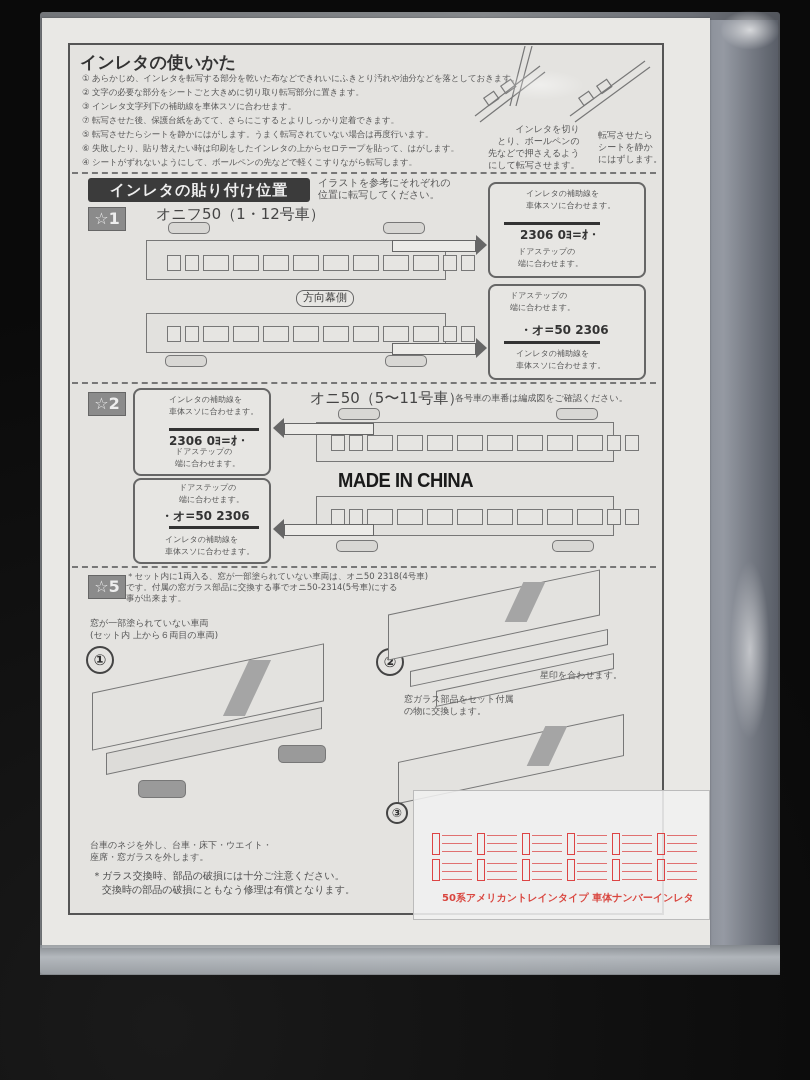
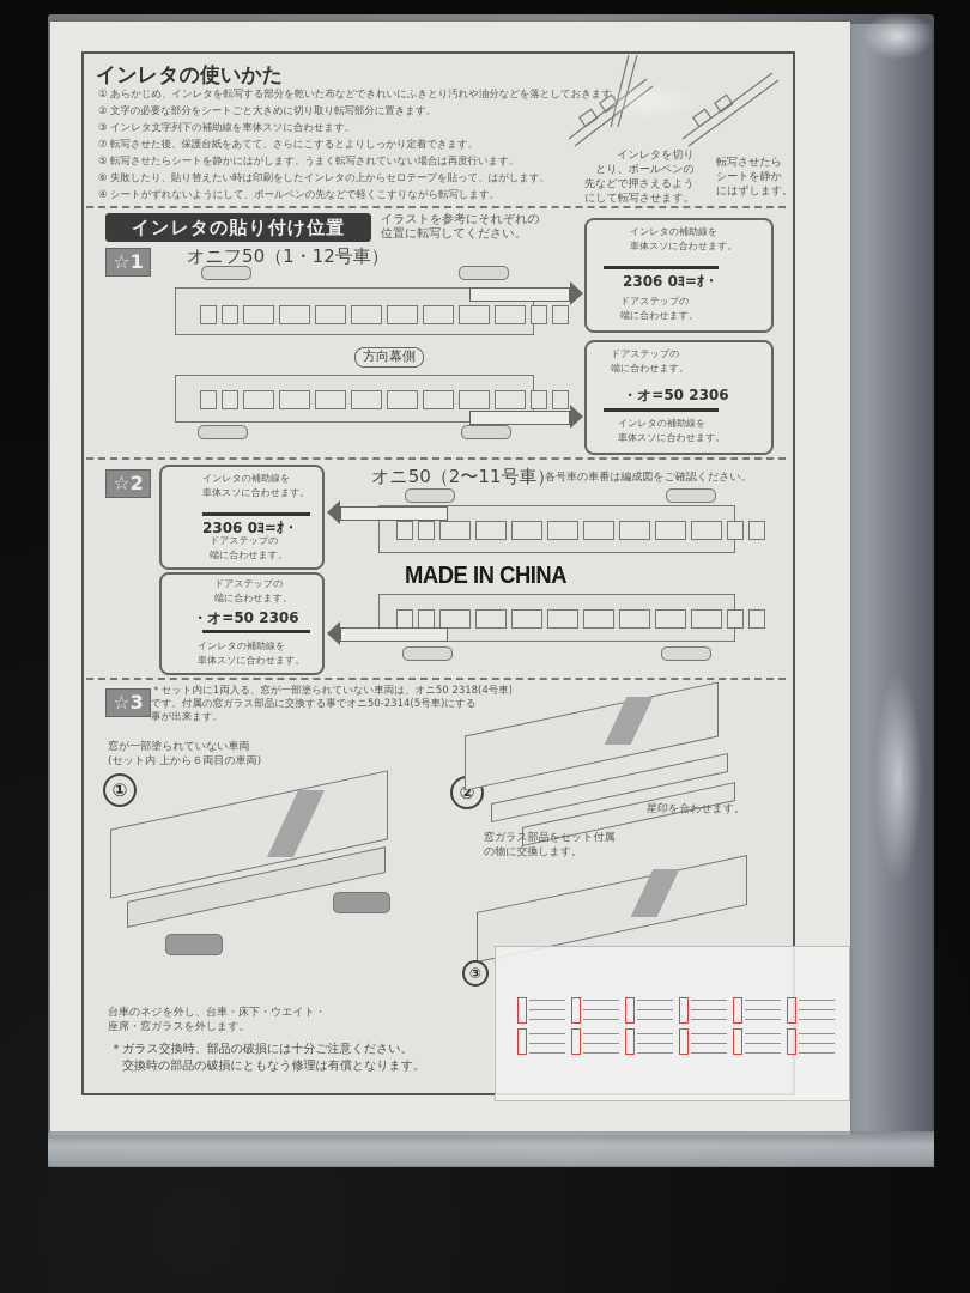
  インレタの使いかた
  ① あらかじめ、インレタを転写する部分を乾いた布などできれいにふきとり汚れや油分などを落としておきます。
  ② 文字の必要な部分をシートごと大きめに切り取り転写部分に置きます。
  ③ インレタ文字列下の補助線を車体スソに合わせます。
  ⑦ 転写させた後、保護台紙をあてて、さらにこするとよりしっかり定着できます。
  ⑤ 転写させたらシートを静かにはがします。うまく転写されていない場合は再度行います。
  ⑥ 失敗したり、貼り替えたい時は印刷をしたインレタの上からセロテープを貼って、はがします。
  ④ シートがずれないようにして、ボールペンの先などで軽くこすりながら転写します。
  インレタを切り
  とり、ボールペンの
  先などで押さえるよう
  にして転写させます。
  転写させたら
  シートを静か
  にはずします。
  インレタの貼り付け位置
  イラストを参考にそれぞれの
  位置に転写してください。
  ☆1
  オニフ50（1・12号車）
  方向幕側
  インレタの補助線を
  車体スソに合わせます。
  2306 0ﾖ=ｵ・
  ドアステップの
  端に合わせます。
  ドアステップの
  端に合わせます。
  ・オ=50 2306
  インレタの補助線を
  車体スソに合わせます。
  ☆2
- オニ50（5〜11号車）
+ オニ50（2〜11号車）
  各号車の車番は編成図をご確認ください。
  インレタの補助線を
  車体スソに合わせます。
  2306 0ﾖ=ｵ・
  ドアステップの
  端に合わせます。
  ドアステップの
  端に合わせます。
  ・オ=50 2306
  インレタの補助線を
  車体スソに合わせます。
  MADE IN CHINA
- ☆5
+ ☆3
  ＊セット内に1両入る、窓が一部塗られていない車両は、オニ50 2318(4号車)
  です。付属の窓ガラス部品に交換する事でオニ50-2314(5号車)にする
  事が出来ます。
  窓が一部塗られていない車両
  (セット内 上から６両目の車両)
  ①
  台車のネジを外し、台車・床下・ウエイト・
  座席・窓ガラスを外します。
  ②
  星印を合わせます。
  窓ガラス部品をセット付属
  の物に交換します。
  ③
  ＊ガラス交換時、部品の破損には十分ご注意ください。
  交換時の部品の破損にともなう修理は有償となります。
- 50系アメリカントレインタイプ 車体ナンバーインレタ
